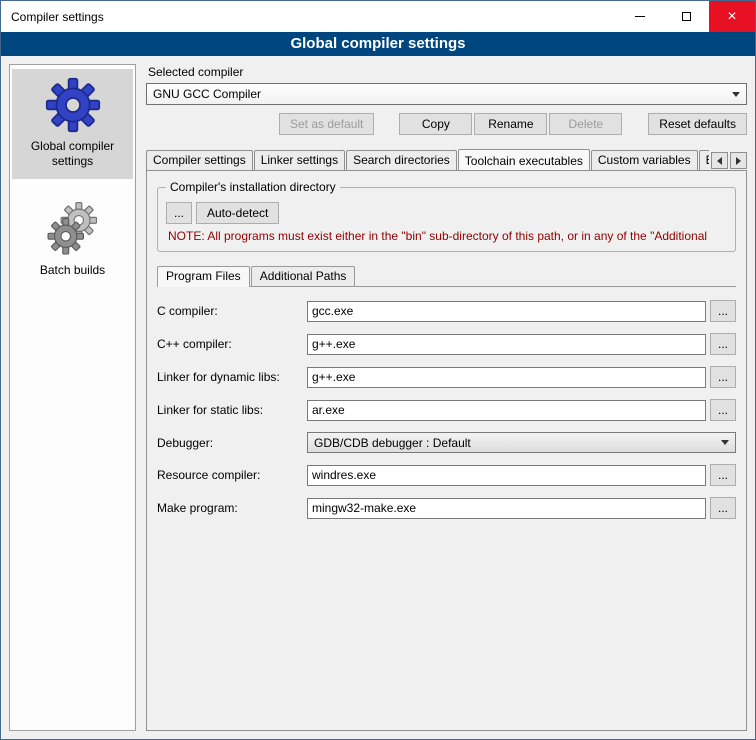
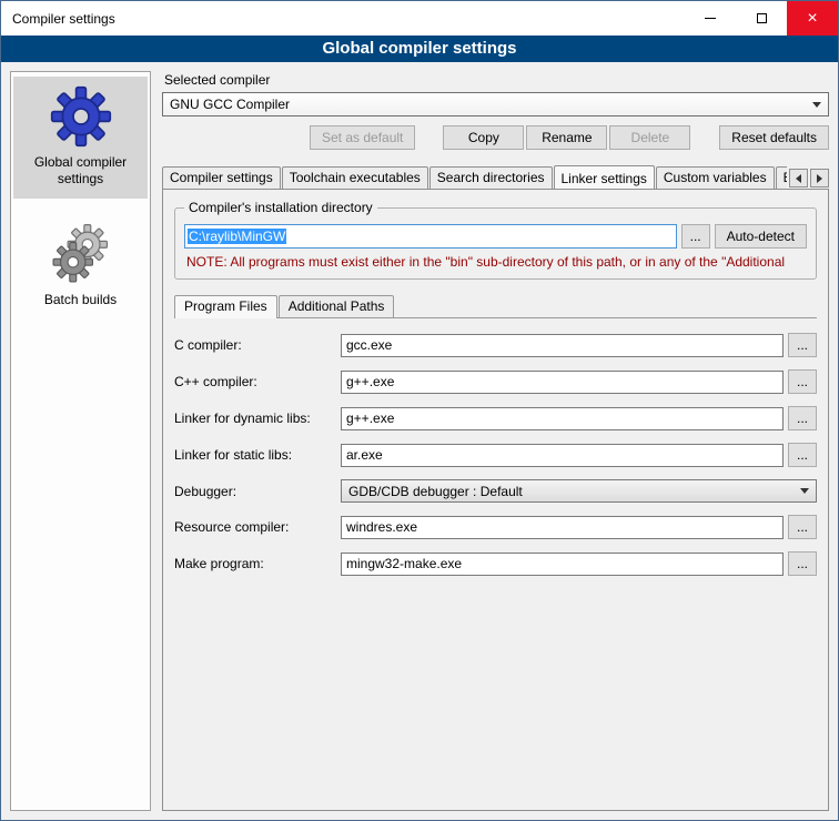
  Compiler settings
  ×
  Global compiler settings
  Global compiler settings
  Batch builds
  Selected compiler
  GNU GCC Compiler
  Set as default
  Copy
  Rename
  Delete
  Reset defaults
  Compiler settings
- Linker settings
+ Toolchain executables
  Search directories
- Toolchain executables
+ Linker settings
  Custom variables
  Compiler's installation directory
+ C:\raylib\MinGW
  ...
  Auto-detect
  NOTE: All programs must exist either in the "bin" sub-directory of this path, or in any of the "Additional
  Program Files
  Additional Paths
  C compiler:
  gcc.exe
  ...
  C++ compiler:
  g++.exe
  ...
  Linker for dynamic libs:
  g++.exe
  ...
  Linker for static libs:
  ar.exe
  ...
  Debugger:
  GDB/CDB debugger : Default
  Resource compiler:
  windres.exe
  ...
  Make program:
  mingw32-make.exe
  ...
